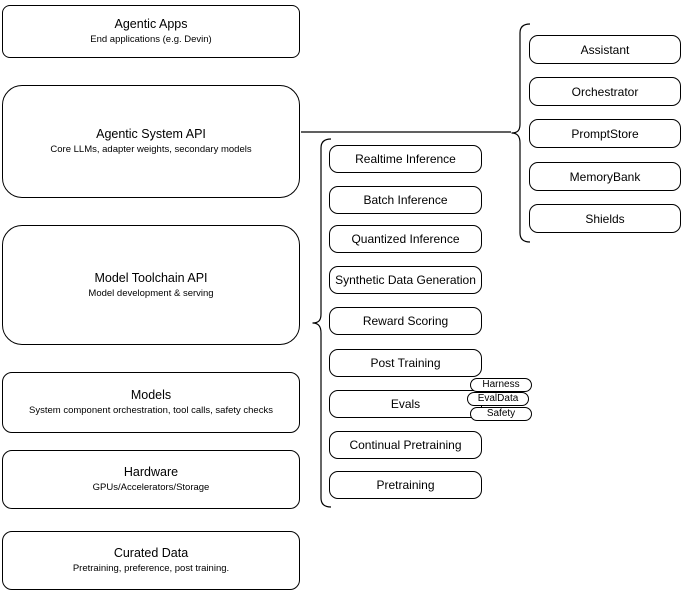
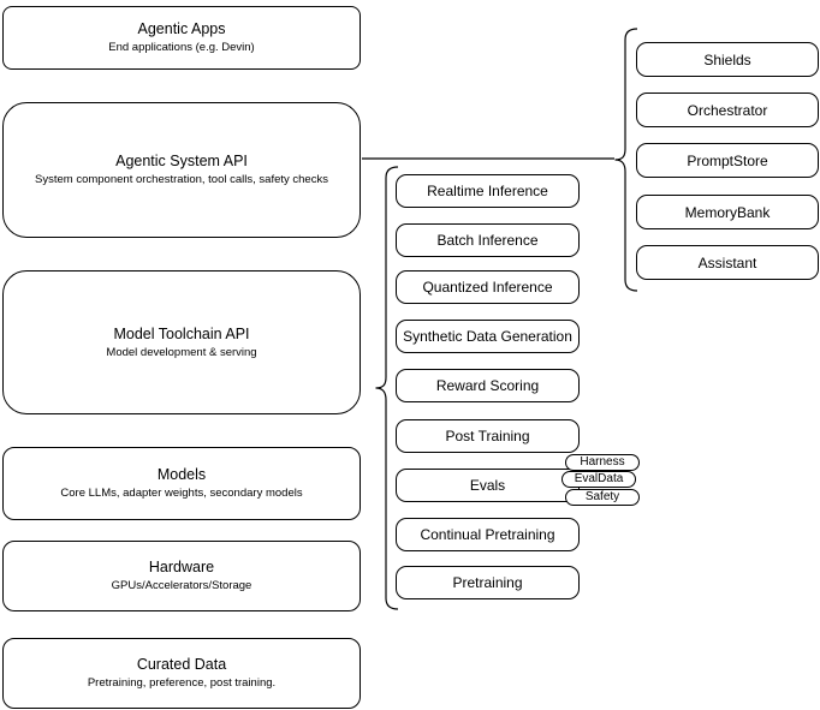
  Agentic Apps
  End applications (e.g. Devin)
  Agentic System API
- Core LLMs, adapter weights, secondary models
+ System component orchestration, tool calls, safety checks
  Model Toolchain API
  Model development & serving
  Models
- System component orchestration, tool calls, safety checks
+ Core LLMs, adapter weights, secondary models
  Hardware
  GPUs/Accelerators/Storage
  Curated Data
  Pretraining, preference, post training.
  Realtime Inference
  Batch Inference
  Quantized Inference
  Synthetic Data Generation
  Reward Scoring
  Post Training
  Evals
  Continual Pretraining
  Pretraining
  Harness
  EvalData
  Safety
- Assistant
+ Shields
  Orchestrator
  PromptStore
  MemoryBank
- Shields
+ Assistant
